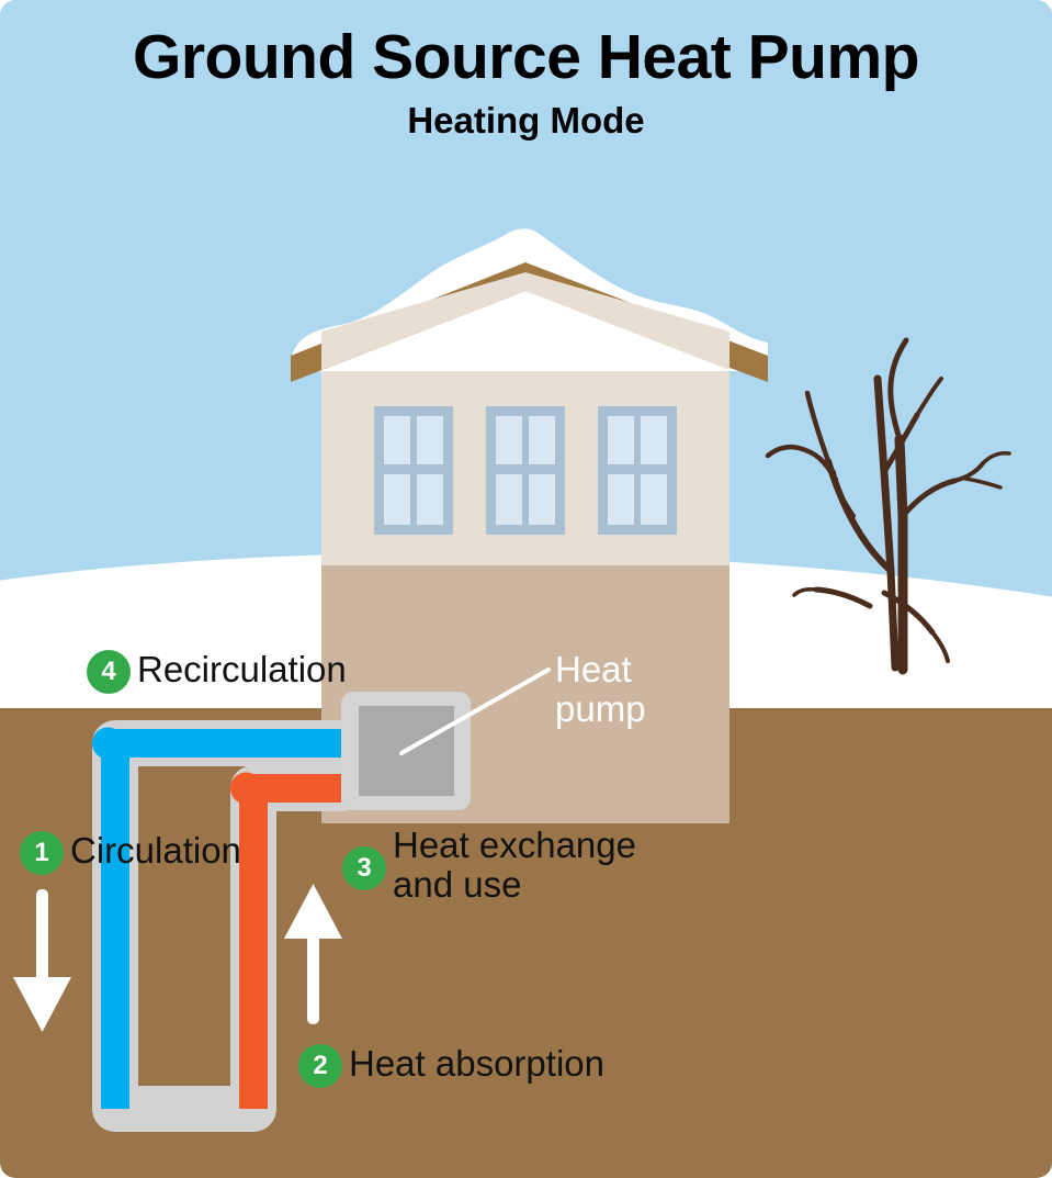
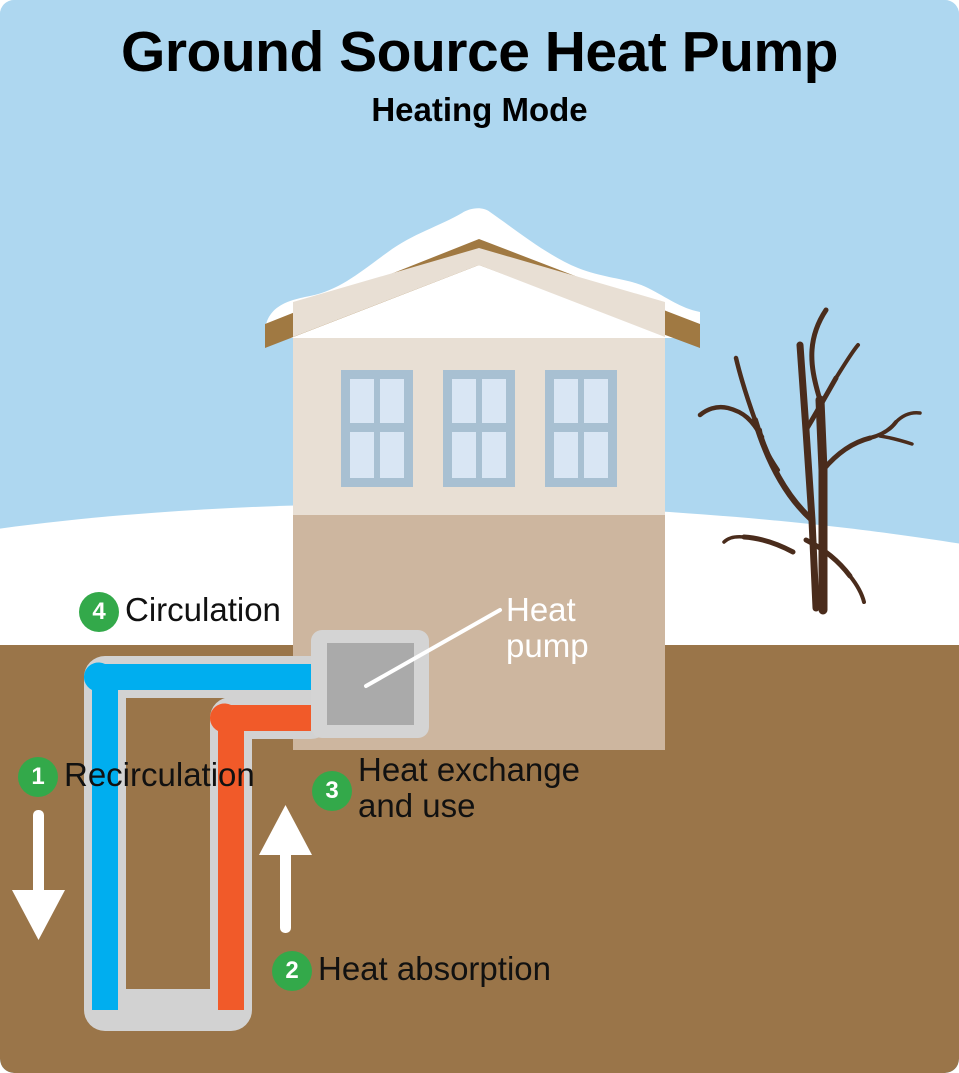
  Ground Source Heat Pump
  Heating Mode
  4
- Recirculation
+ Circulation
  1
- Circulation
+ Recirculation
  3
  Heat exchange
  and use
  2
  Heat absorption
  Heat
  pump
